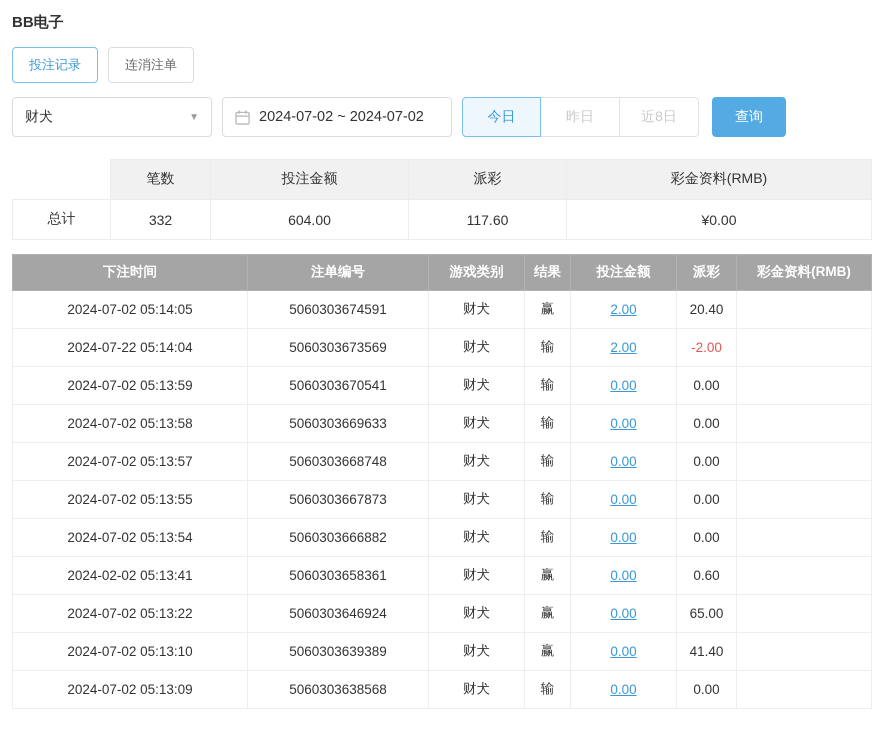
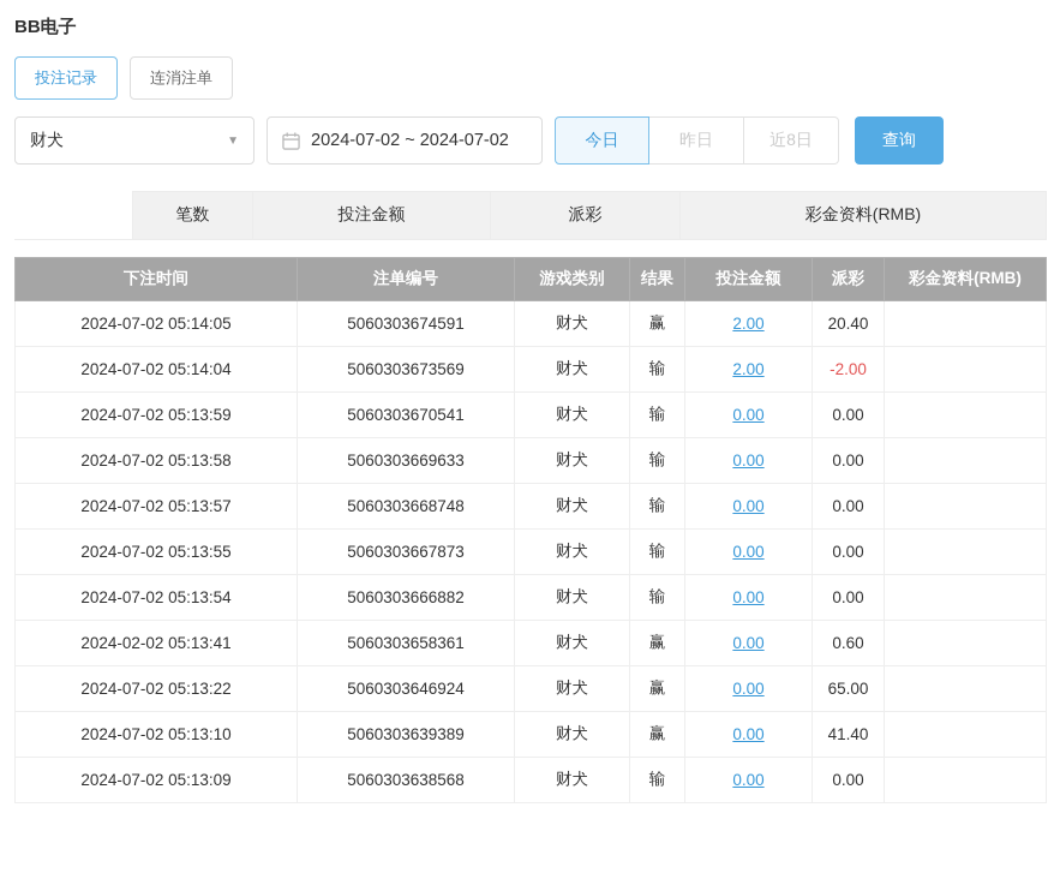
  BB电子
  投注记录
  连消注单
  财犬
  ▼
  2024-07-02 ~ 2024-07-02
  今日
  昨日
  近8日
  查询
  	笔数	投注金额	派彩	彩金资料(RMB)
- 总计	332	604.00	117.60	¥0.00
  下注时间	注单编号	游戏类别	结果	投注金额	派彩	彩金资料(RMB)
  2024-07-02 05:14:05	5060303674591	财犬	赢	2.00	20.40
- 2024-07-22 05:14:04	5060303673569	财犬	输	2.00	-2.00
+ 2024-07-02 05:14:04	5060303673569	财犬	输	2.00	-2.00
  2024-07-02 05:13:59	5060303670541	财犬	输	0.00	0.00
  2024-07-02 05:13:58	5060303669633	财犬	输	0.00	0.00
  2024-07-02 05:13:57	5060303668748	财犬	输	0.00	0.00
  2024-07-02 05:13:55	5060303667873	财犬	输	0.00	0.00
  2024-07-02 05:13:54	5060303666882	财犬	输	0.00	0.00
  2024-02-02 05:13:41	5060303658361	财犬	赢	0.00	0.60
  2024-07-02 05:13:22	5060303646924	财犬	赢	0.00	65.00
  2024-07-02 05:13:10	5060303639389	财犬	赢	0.00	41.40
  2024-07-02 05:13:09	5060303638568	财犬	输	0.00	0.00
